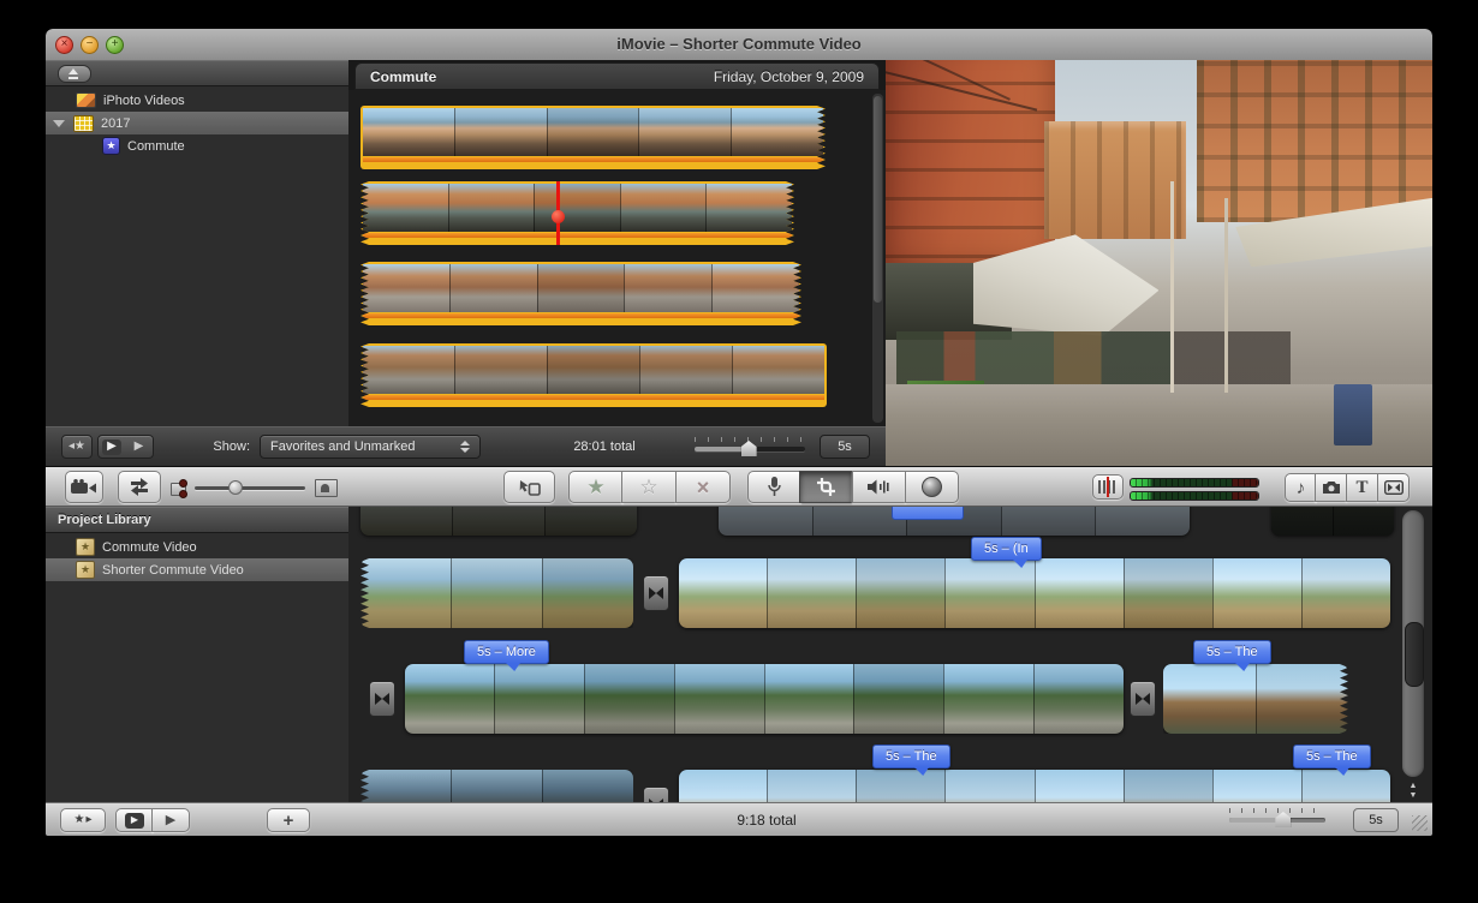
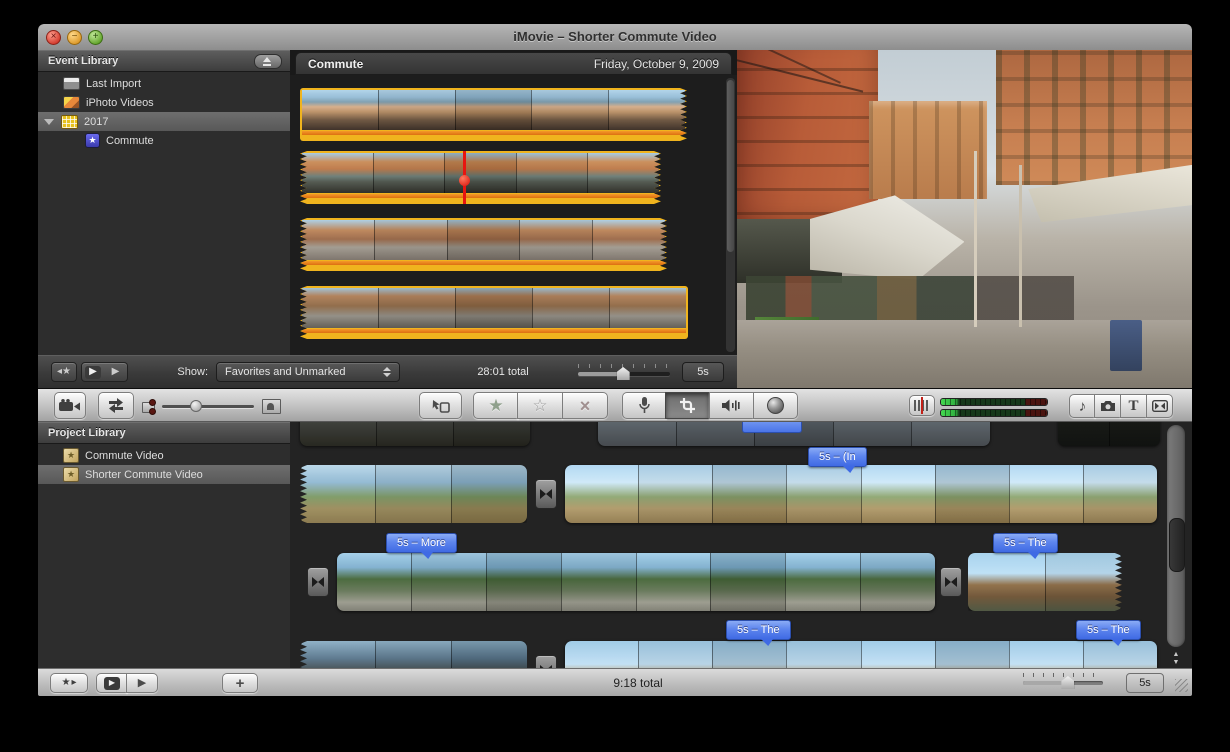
  ×
  −
  +
  iMovie – Shorter Commute Video
+ Event Library
+ Last Import
  iPhoto Videos
  2017
  Commute
  Commute
  Friday, October 9, 2009
  ◂★
  ▶
  ▶
  Show:
  Favorites and Unmarked
  28:01 total
  5s
  ★
  ☆
  ×
  ♪
  T
  Project Library
  Commute Video
  Shorter Commute Video
  5s – (In
  5s – More
  5s – The
  5s – The
  5s – The
  ★
  ▸
  ▶
  ▶
  +
  9:18 total
  5s
